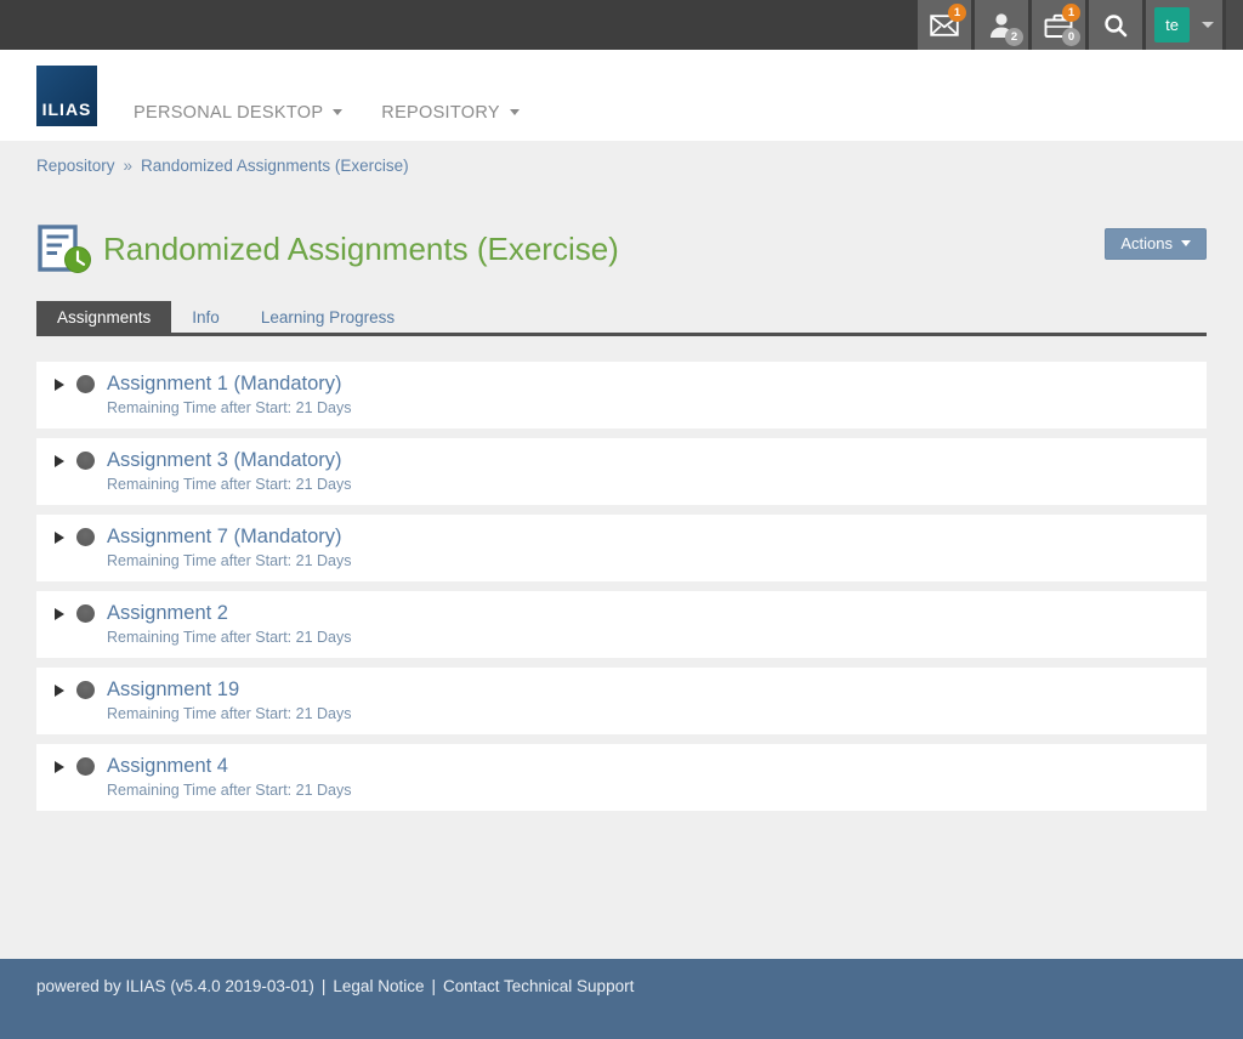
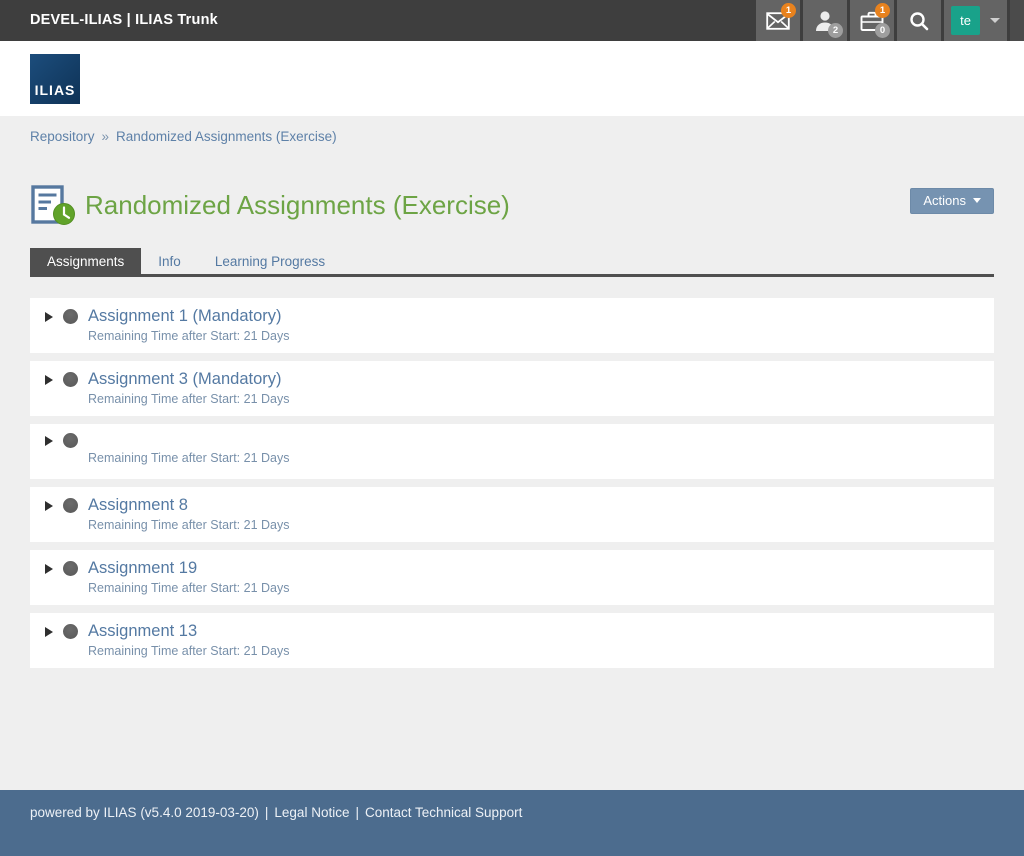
+ DEVEL-ILIAS | ILIAS Trunk
  1
  2
  1
  0
  te
  ILIAS
- PERSONAL DESKTOP
- REPOSITORY
  Repository » Randomized Assignments (Exercise)
  Randomized Assignments (Exercise)
  Actions
  Assignments
  Info
  Learning Progress
  Assignment 1 (Mandatory)
  Remaining Time after Start: 21 Days
  Assignment 3 (Mandatory)
  Remaining Time after Start: 21 Days
- Assignment 7 (Mandatory)
  Remaining Time after Start: 21 Days
- Assignment 2
+ Assignment 8
  Remaining Time after Start: 21 Days
  Assignment 19
  Remaining Time after Start: 21 Days
- Assignment 4
+ Assignment 13
  Remaining Time after Start: 21 Days
- powered by ILIAS (v5.4.0 2019-03-01) | Legal Notice | Contact Technical Support
+ powered by ILIAS (v5.4.0 2019-03-20) | Legal Notice | Contact Technical Support
